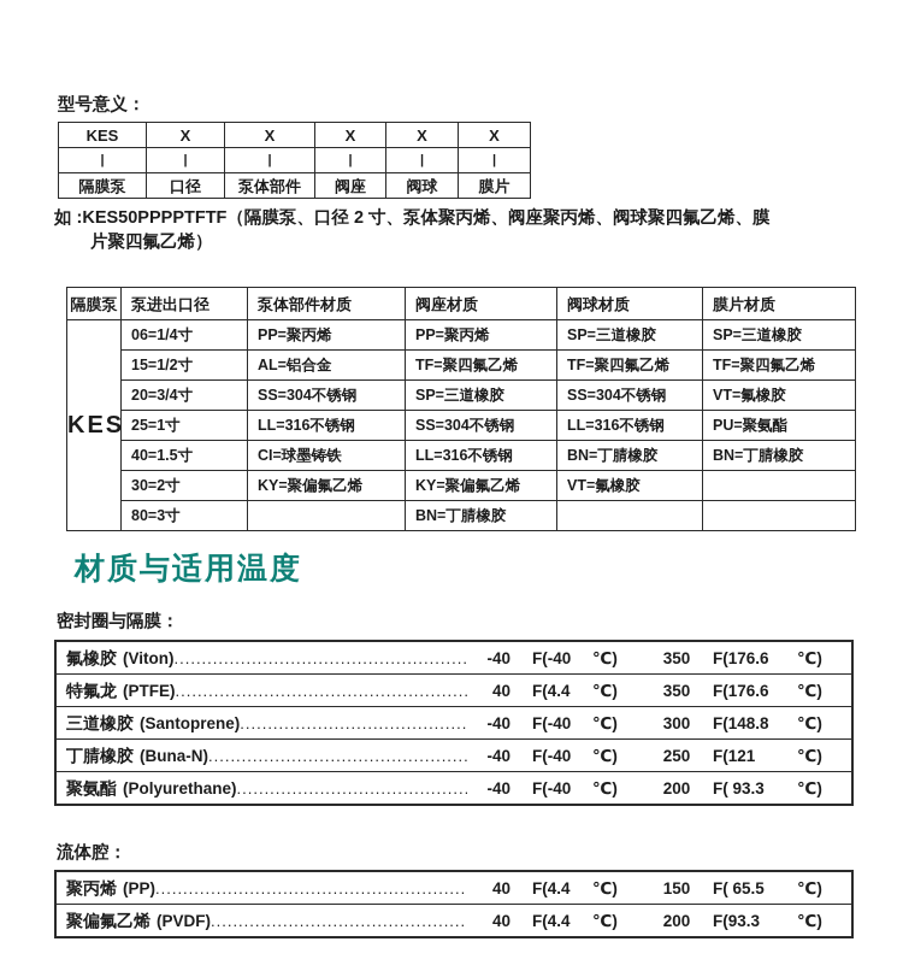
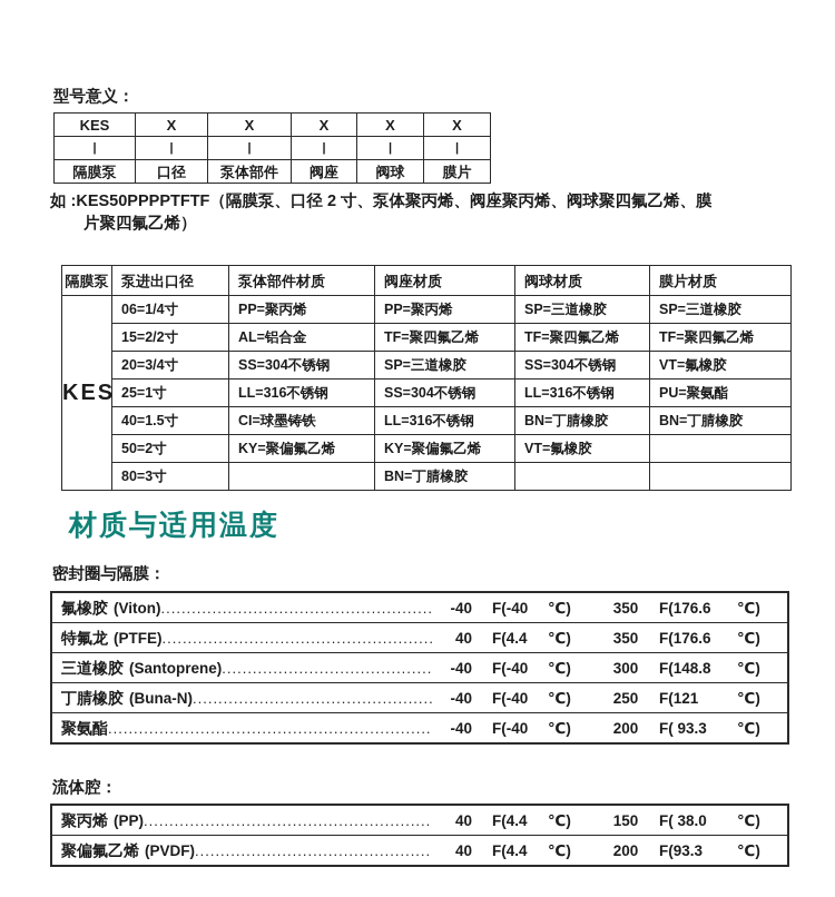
  型号意义：
  KES	X	X	X	X	X
  |	|	|	|	|	|
  隔膜泵	口径	泵体部件	阀座	阀球	膜片
  如 :KES50PPPPTFTF（隔膜泵、口径 2 寸、泵体聚丙烯、阀座聚丙烯、阀球聚四氟乙烯、膜
  片聚四氟乙烯）
  隔膜泵	泵进出口径	泵体部件材质	阀座材质	阀球材质	膜片材质
  KES	06=1/4寸	PP=聚丙烯	PP=聚丙烯	SP=三道橡胶	SP=三道橡胶
- 15=1/2寸	AL=铝合金	TF=聚四氟乙烯	TF=聚四氟乙烯	TF=聚四氟乙烯
+ 15=2/2寸	AL=铝合金	TF=聚四氟乙烯	TF=聚四氟乙烯	TF=聚四氟乙烯
  20=3/4寸	SS=304不锈钢	SP=三道橡胶	SS=304不锈钢	VT=氟橡胶
  25=1寸	LL=316不锈钢	SS=304不锈钢	LL=316不锈钢	PU=聚氨酯
  40=1.5寸	CI=球墨铸铁	LL=316不锈钢	BN=丁腈橡胶	BN=丁腈橡胶
- 30=2寸	KY=聚偏氟乙烯	KY=聚偏氟乙烯	VT=氟橡胶
+ 50=2寸	KY=聚偏氟乙烯	KY=聚偏氟乙烯	VT=氟橡胶
  80=3寸		BN=丁腈橡胶
  材质与适用温度
  密封圈与隔膜：
  氟橡胶
  (Viton)
  -40
  F(-40
  ℃)
  350
  F(176.6
  ℃)
  特氟龙
  (PTFE)
  40
  F(4.4
  ℃)
  350
  F(176.6
  ℃)
  三道橡胶
  (Santoprene)
  -40
  F(-40
  ℃)
  300
  F(148.8
  ℃)
  丁腈橡胶
  (Buna-N)
  -40
  F(-40
  ℃)
  250
  F(121
  ℃)
  聚氨酯
- (Polyurethane)
  -40
  F(-40
  ℃)
  200
  F( 93.3
  ℃)
  流体腔：
  聚丙烯
  (PP)
  40
  F(4.4
  ℃)
  150
- F( 65.5
+ F( 38.0
  ℃)
  聚偏氟乙烯
  (PVDF)
  40
  F(4.4
  ℃)
  200
  F(93.3
  ℃)
